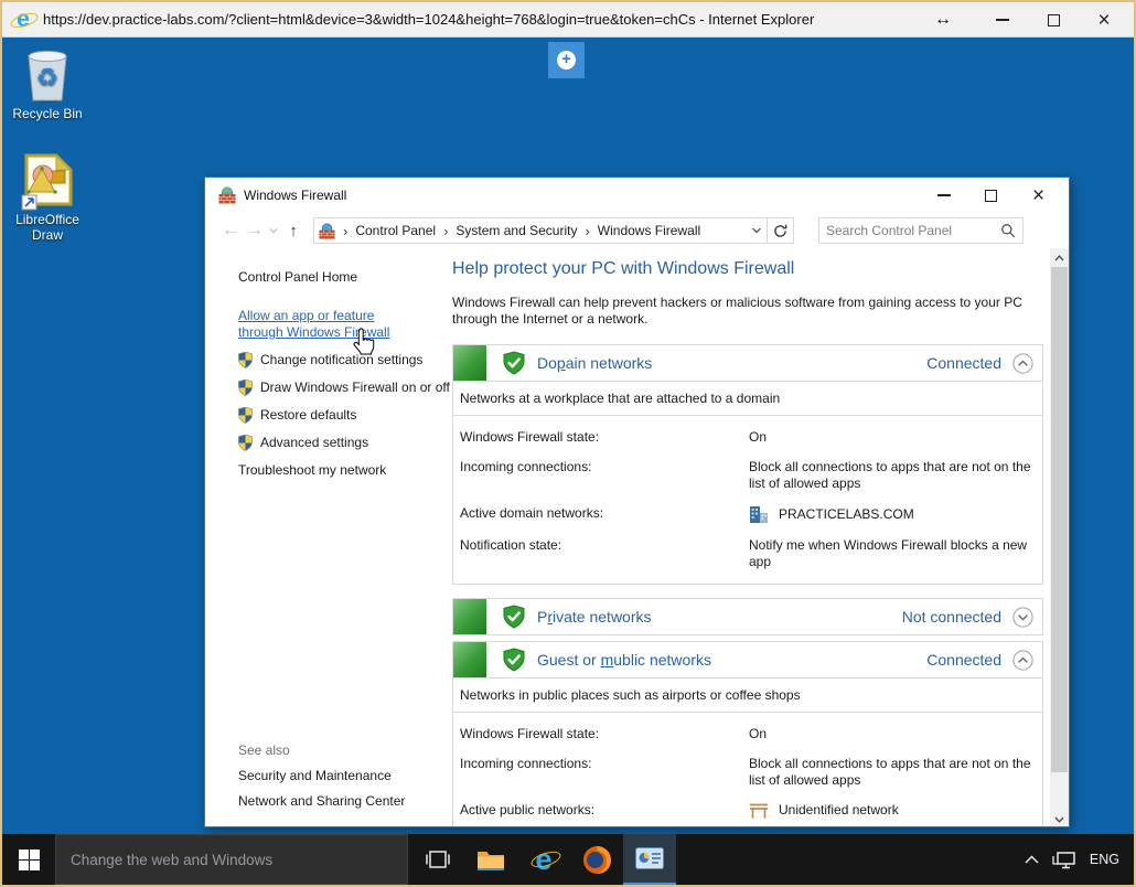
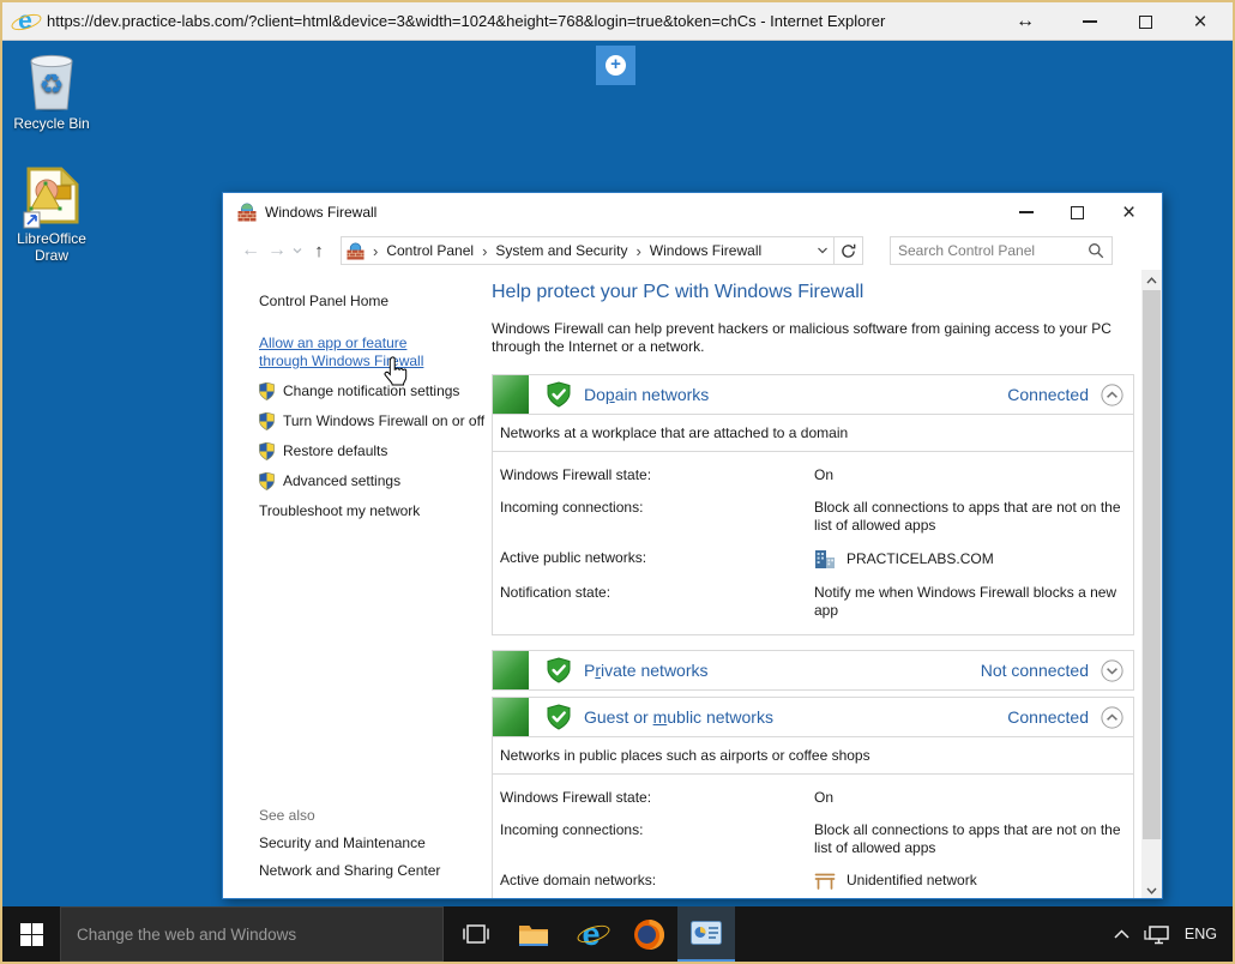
  e
  https://dev.practice-labs.com/?client=html&device=3&width=1024&height=768&login=true&token=chCs - Internet Explorer
  ↔
  ×
  ♻
  Recycle Bin
  LibreOffice Draw
  +
  Windows Firewall
  ×
  ←
  →
  ↑
  ›
  Control Panel
  ›
  System and Security
  ›
  Windows Firewall
  Search Control Panel
  Control Panel Home
  Allow an app or feature through Windows Firwall
  Change notification settings
- Draw Windows Firewall on or off
+ Turn Windows Firewall on or off
  Restore defaults
  Advanced settings
  Troubleshoot my network
  See also
  Security and Maintenance
  Network and Sharing Center
  Help protect your PC with Windows Firewall
  Windows Firewall can help prevent hackers or malicious software from gaining access to your PC through the Internet or a network.
  Dopain networks
  Connected
  Networks at a workplace that are attached to a domain
  Windows Firewall state:
  On
  Incoming connections:
  Block all connections to apps that are not on the list of allowed apps
- Active domain networks:
+ Active public networks:
  PRACTICELABS.COM
  Notification state:
  Notify me when Windows Firewall blocks a new app
  Private networks
  Not connected
  Guest or mublic networks
  Connected
  Networks in public places such as airports or coffee shops
  Windows Firewall state:
  On
  Incoming connections:
  Block all connections to apps that are not on the list of allowed apps
- Active public networks:
+ Active domain networks:
  Unidentified network
  Change the web and Windows
  e
  ENG
